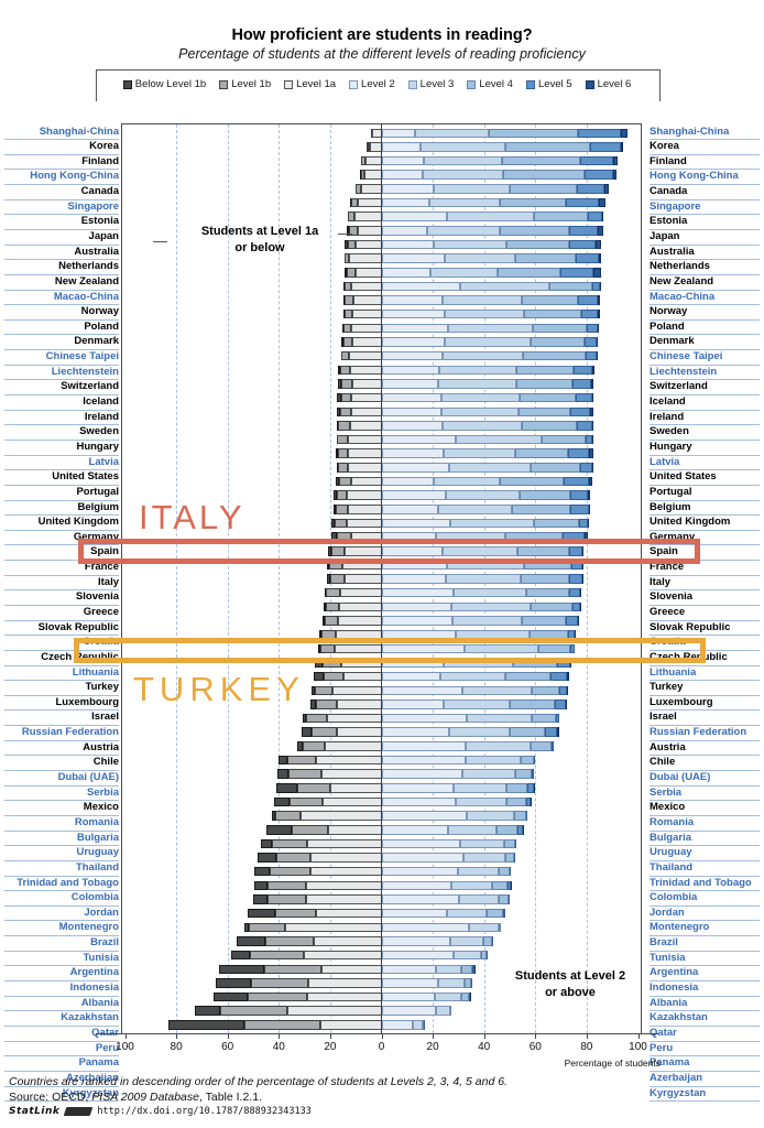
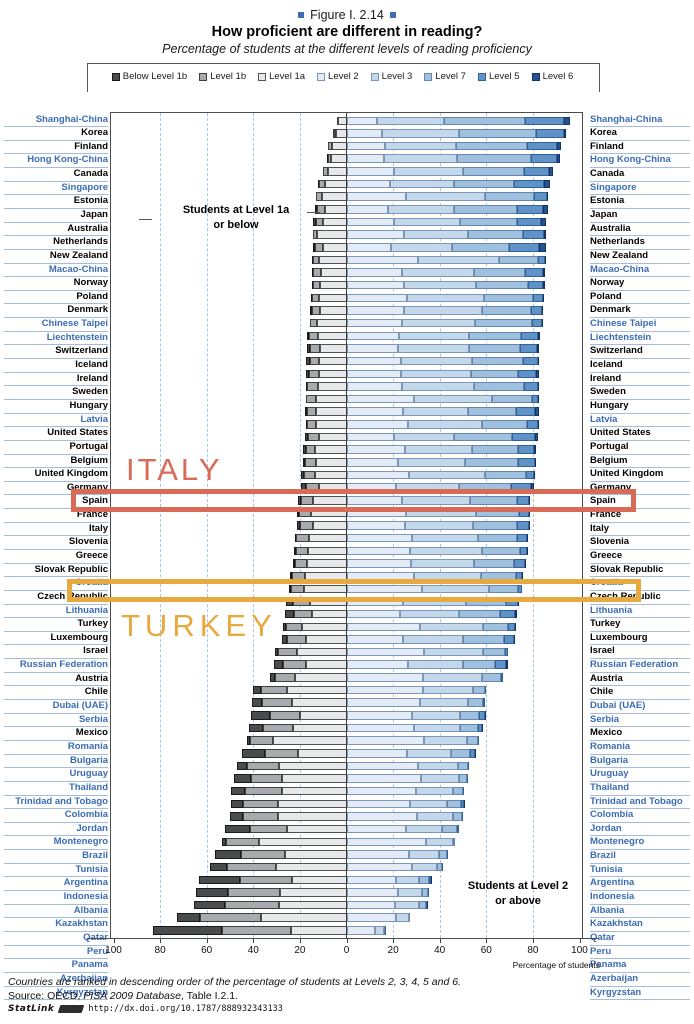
+ Figure I. 2.14
- How proficient are students in reading?
+ How proficient are different in reading?
  Percentage of students at the different levels of reading proficiency
  Below Level 1b
  Level 1b
  Level 1a
  Level 2
  Level 3
- Level 4
+ Level 7
  Level 5
  Level 6
  Shanghai-China
  Korea
  Finland
  Hong Kong-China
  Canada
  Singapore
  Estonia
  Japan
  Australia
  Netherlands
  New Zealand
  Macao-China
  Norway
  Poland
  Denmark
  Chinese Taipei
  Liechtenstein
  Switzerland
  Iceland
  Ireland
  Sweden
  Hungary
  Latvia
  United States
  Portugal
  Belgium
  United Kingdom
  Germany
  Spain
  France
  Italy
  Slovenia
  Greece
  Slovak Republic
  Croatia
  Czech Republic
  Lithuania
  Turkey
  Luxembourg
  Israel
  Russian Federation
  Austria
  Chile
  Dubai (UAE)
  Serbia
  Mexico
  Romania
  Bulgaria
  Uruguay
  Thailand
  Trinidad and Tobago
  Colombia
  Jordan
  Montenegro
  Brazil
  Tunisia
  Argentina
  Indonesia
  Albania
  Kazakhstan
  Peru
  Panama
  Azerbaijan
  Kyrgyzstan
  Shanghai-China
  Korea
  Finland
  Hong Kong-China
  Canada
  Singapore
  Estonia
  Japan
  Australia
  Netherlands
  New Zealand
  Macao-China
  Norway
  Poland
  Denmark
  Chinese Taipei
  Liechtenstein
  Switzerland
  Iceland
  Ireland
  Sweden
  Hungary
  Latvia
  United States
  Portugal
  Belgium
  United Kingdom
  Germany
  Spain
  France
  Italy
  Slovenia
  Greece
  Slovak Republic
  Croatia
  Czech Republic
  Lithuania
  Turkey
  Luxembourg
  Israel
  Russian Federation
  Austria
  Chile
  Dubai (UAE)
  Serbia
  Mexico
  Romania
  Bulgaria
  Uruguay
  Thailand
  Trinidad and Tobago
  Colombia
  Jordan
  Montenegro
  Brazil
  Tunisia
  Argentina
  Indonesia
  Albania
  Kazakhstan
  atar
  Peru
  Panama
  Azerbaijan
  Kyrgyzstan
  100
  80
  60
  40
  20
  0
  20
  40
  60
  80
  100
  Percentage of students
  Students at Level 1a
  or below
  Students at Level 2
  or above
  ITALY
  TURKEY
  Countries are ranked in descending order of the percentage of students at Levels 2, 3, 4, 5 and 6.
  Source: OECD, PISA 2009 Database, Table I.2.1.
  StatLink
  http://dx.doi.org/10.1787/888932343133
